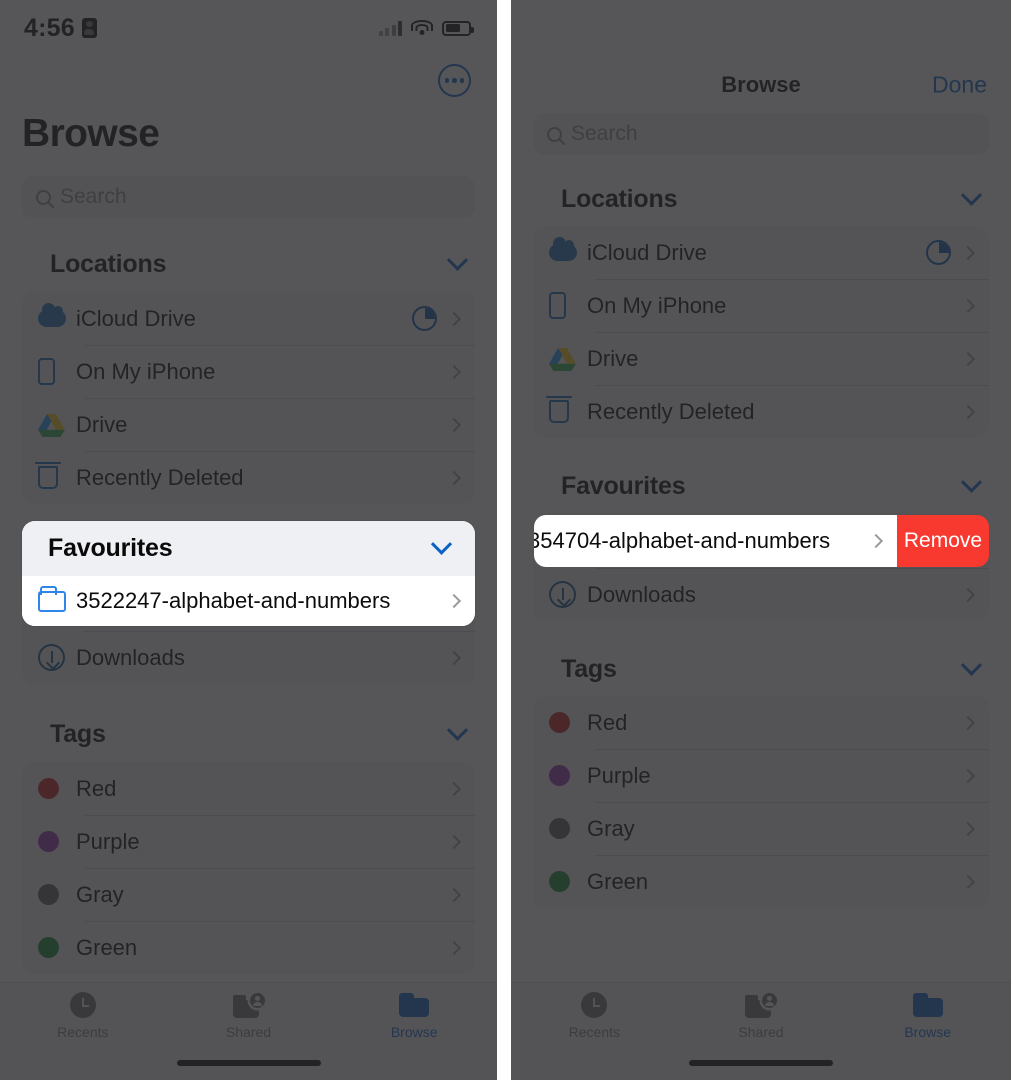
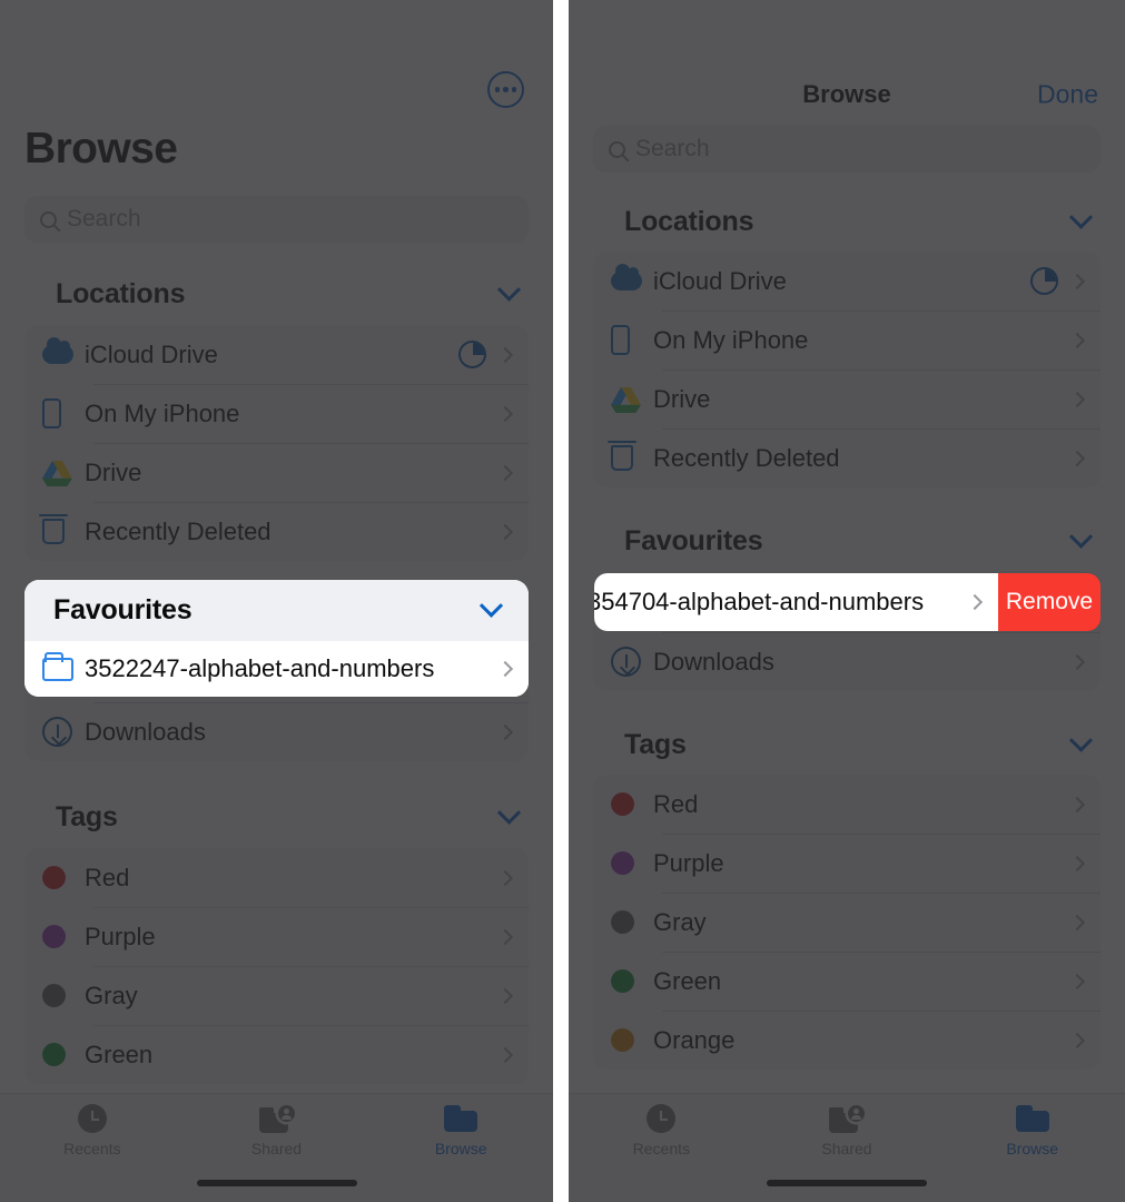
- 4:56
  Browse
  Locations
  iCloud Drive
  On My iPhone
  Drive
  Recently Deleted
  Downloads
  Tags
  Red
  Purple
  Gray
  Green
  Recents
  Shared
  Browse
  Favourites
  3522247-alphabet-and-numbers
  Browse
  Done
  Locations
  iCloud Drive
  On My iPhone
  Drive
  Recently Deleted
  Favourites
  Downloads
  Tags
  Red
  Purple
  Gray
  Green
+ Orange
  Recents
  Shared
  Browse
  354704-alphabet-and-numbers
  Remove
